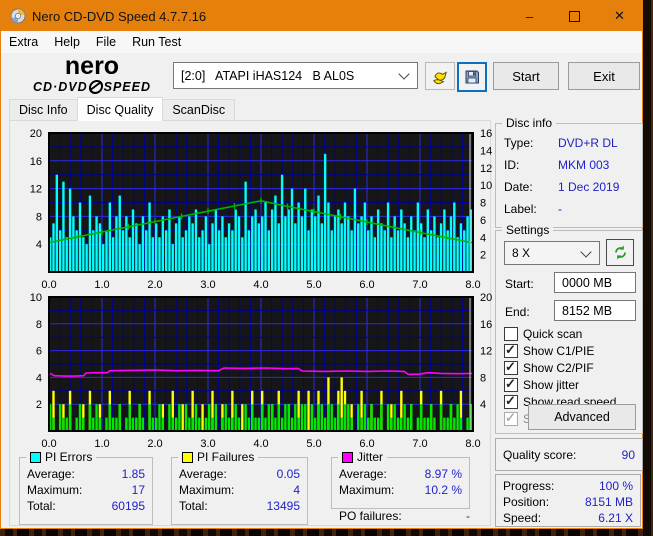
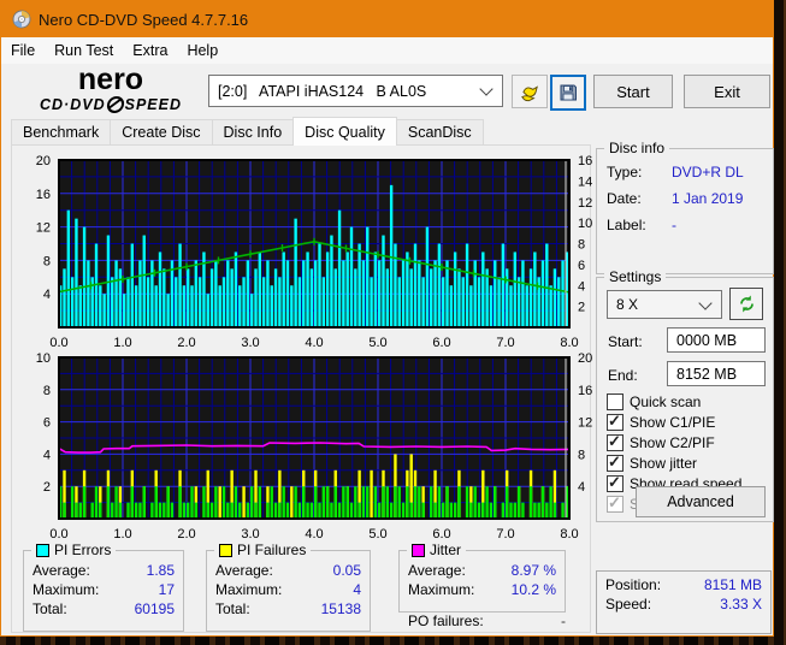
  Nero CD-DVD Speed 4.7.7.16
- –
- ✕
- Extra
+ File
- Help
+ Run Test
- File
+ Extra
- Run Test
+ Help
  nero
  CD·DVD
  SPEED
  [2:0] ATAPI iHAS124 B AL0S
  Start
  Exit
+ Benchmark
+ Create Disc
  Disc Info
  Disc Quality
  ScanDisc
  4
  8
  12
  16
  20
  2
  4
  6
  8
  10
  12
  14
  16
  0.0
  1.0
  2.0
  3.0
  4.0
  5.0
  6.0
  7.0
  8.0
  2
  4
  6
  8
  10
  4
  8
  12
  16
  20
  0.0
  1.0
  2.0
  3.0
  4.0
  5.0
  6.0
  7.0
  8.0
  Disc info
  Type:
  DVD+R DL
- ID:
- MKM 003
  Date:
- 1 Dec 2019
+ 1 Jan 2019
  Label:
  -
  Settings
  8 X
  Start:
  0000 MB
  End:
  8152 MB
  Quick scan
  Show C1/PIE
  Show C2/PIF
  Show jitter
  Show read speed
  Advanced
- Quality score:
- 90
- Progress:
- 100 %
  Position:
  8151 MB
  Speed:
- 6.21 X
+ 3.33 X
  PI Errors
  Average:
  1.85
  Maximum:
  17
  Total:
  60195
  PI Failures
  Average:
  0.05
  Maximum:
  4
  Total:
- 13495
+ 15138
  Jitter
  Average:
  8.97 %
  Maximum:
  10.2 %
  PO failures:
  -
